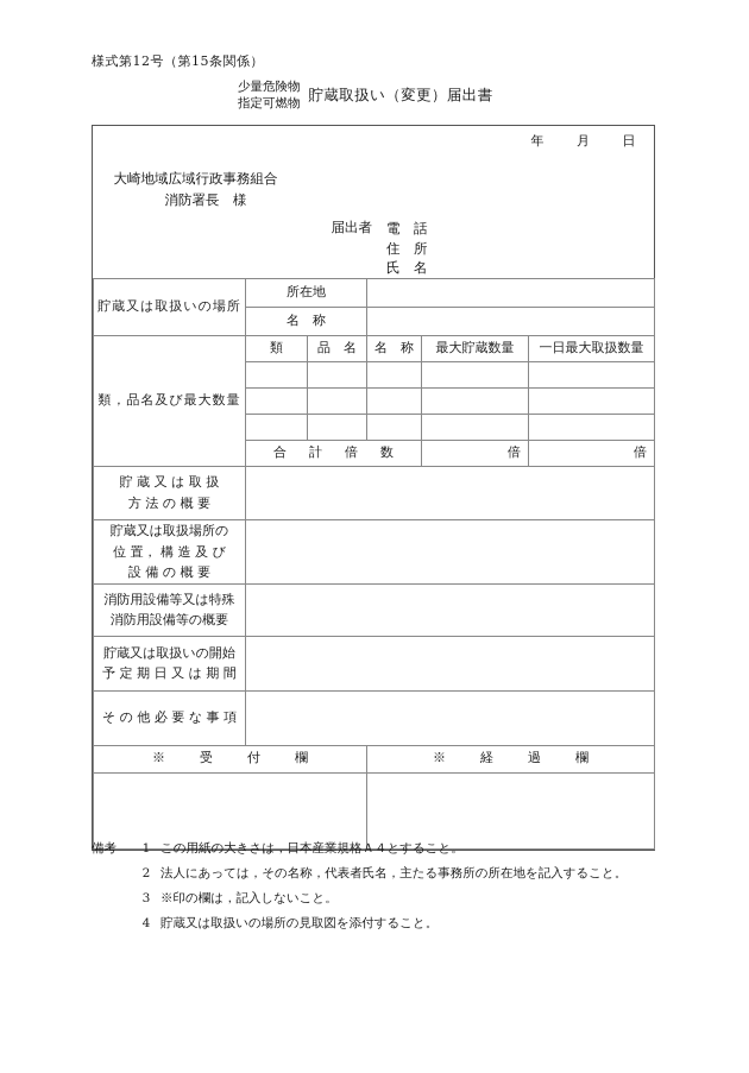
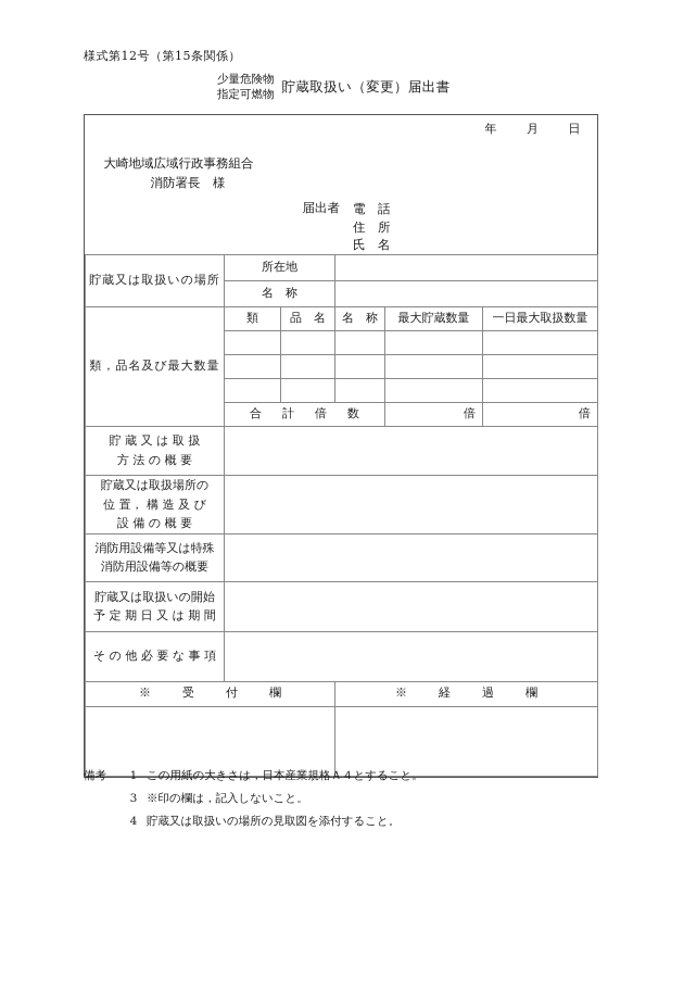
  様式第12号（第15条関係）
  少量危険物
  指定可燃物
  貯蔵取扱い（変更）届出書
  年 月 日 大崎地域広域行政事務組合 消防署長 様 届出者 電 話 住 所 氏 名
  貯蔵又は取扱いの場所	所在地
  名 称
  類，品名及び最大数量	類	品 名	名 称	最大貯蔵数量	一日最大取扱数量
  合 計 倍 数	倍	倍
  貯 蔵 又 は 取 扱 方 法 の 概 要
  貯蔵又は取扱場所の 位 置， 構 造 及 び 設 備 の 概 要
  消防用設備等又は特殊 消防用設備等の概要
  貯蔵又は取扱いの開始 予 定 期 日 又 は 期 間
  そ の 他 必 要 な 事 項
  ※ 受 付 欄	※ 経 過 欄
  備考
  1
  この用紙の大きさは，日本産業規格Ａ４とすること。
- 2
- 法人にあっては，その名称，代表者氏名，主たる事務所の所在地を記入すること。
  3
  ※印の欄は，記入しないこと。
  4
  貯蔵又は取扱いの場所の見取図を添付すること。
